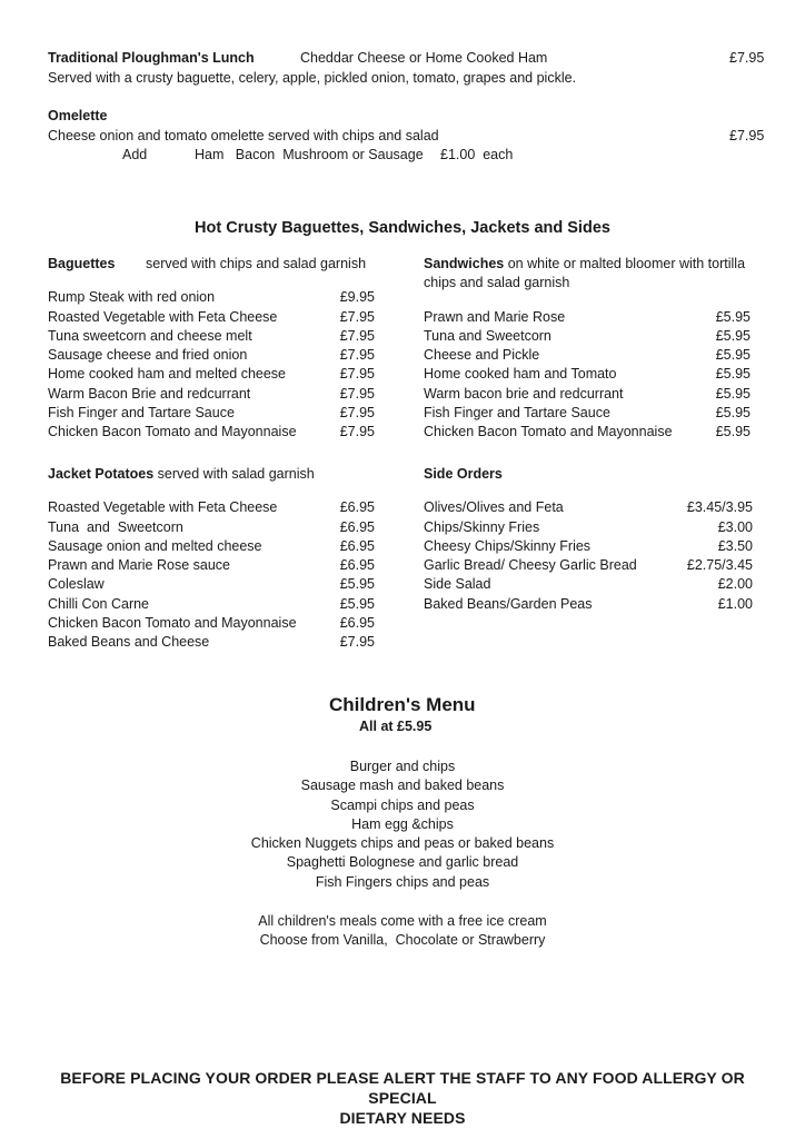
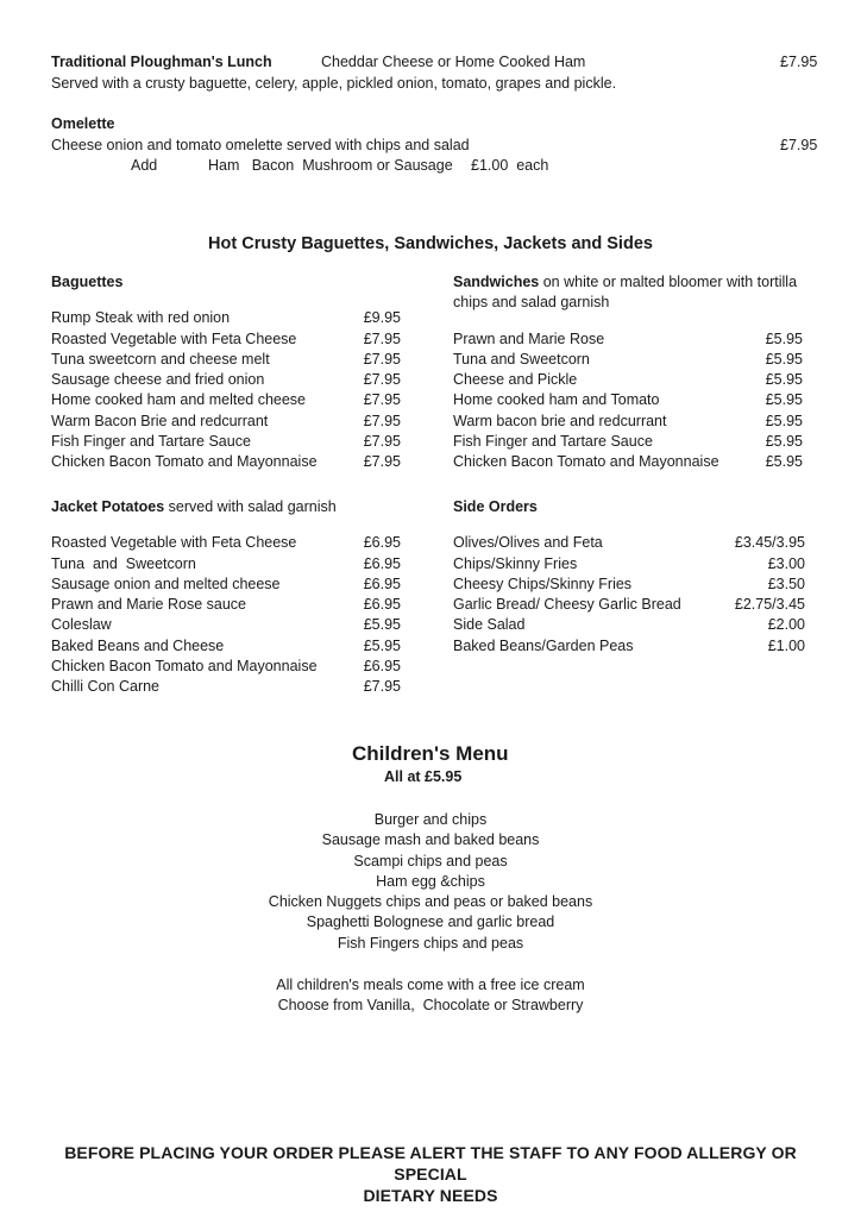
  Traditional Ploughman's Lunch
  Cheddar Cheese or Home Cooked Ham
  £7.95
  Served with a crusty baguette, celery, apple, pickled onion, tomato, grapes and pickle.
  Omelette
  Cheese onion and tomato omelette served with chips and salad
  £7.95
  Add
  Ham Bacon Mushroom or Sausage
  £1.00 each
  Hot Crusty Baguettes, Sandwiches, Jackets and Sides
  Baguettes
- served with chips and salad garnish
  Rump Steak with red onion
  £9.95
  Roasted Vegetable with Feta Cheese
  £7.95
  Tuna sweetcorn and cheese melt
  £7.95
  Sausage cheese and fried onion
  £7.95
  Home cooked ham and melted cheese
  £7.95
  Warm Bacon Brie and redcurrant
  £7.95
  Fish Finger and Tartare Sauce
  £7.95
  Chicken Bacon Tomato and Mayonnaise
  £7.95
  Sandwiches on white or malted bloomer with tortilla
  chips and salad garnish
  Prawn and Marie Rose
  £5.95
  Tuna and Sweetcorn
  £5.95
  Cheese and Pickle
  £5.95
  Home cooked ham and Tomato
  £5.95
  Warm bacon brie and redcurrant
  £5.95
  Fish Finger and Tartare Sauce
  £5.95
  Chicken Bacon Tomato and Mayonnaise
  £5.95
  Jacket Potatoes served with salad garnish
  Roasted Vegetable with Feta Cheese
  £6.95
  Tuna and Sweetcorn
  £6.95
  Sausage onion and melted cheese
  £6.95
  Prawn and Marie Rose sauce
  £6.95
  Coleslaw
  £5.95
- Chilli Con Carne
+ Baked Beans and Cheese
  £5.95
  Chicken Bacon Tomato and Mayonnaise
  £6.95
- Baked Beans and Cheese
+ Chilli Con Carne
  £7.95
  Side Orders
  Olives/Olives and Feta
  £3.45/3.95
  Chips/Skinny Fries
  £3.00
  Cheesy Chips/Skinny Fries
  £3.50
  Garlic Bread/ Cheesy Garlic Bread
  £2.75/3.45
  Side Salad
  £2.00
  Baked Beans/Garden Peas
  £1.00
  Children's Menu
  All at £5.95
  Burger and chips
  Sausage mash and baked beans
  Scampi chips and peas
  Ham egg &chips
  Chicken Nuggets chips and peas or baked beans
  Spaghetti Bolognese and garlic bread
  Fish Fingers chips and peas
  All children's meals come with a free ice cream
  Choose from Vanilla, Chocolate or Strawberry
  BEFORE PLACING YOUR ORDER PLEASE ALERT THE STAFF TO ANY FOOD ALLERGY OR SPECIAL
  DIETARY NEEDS
